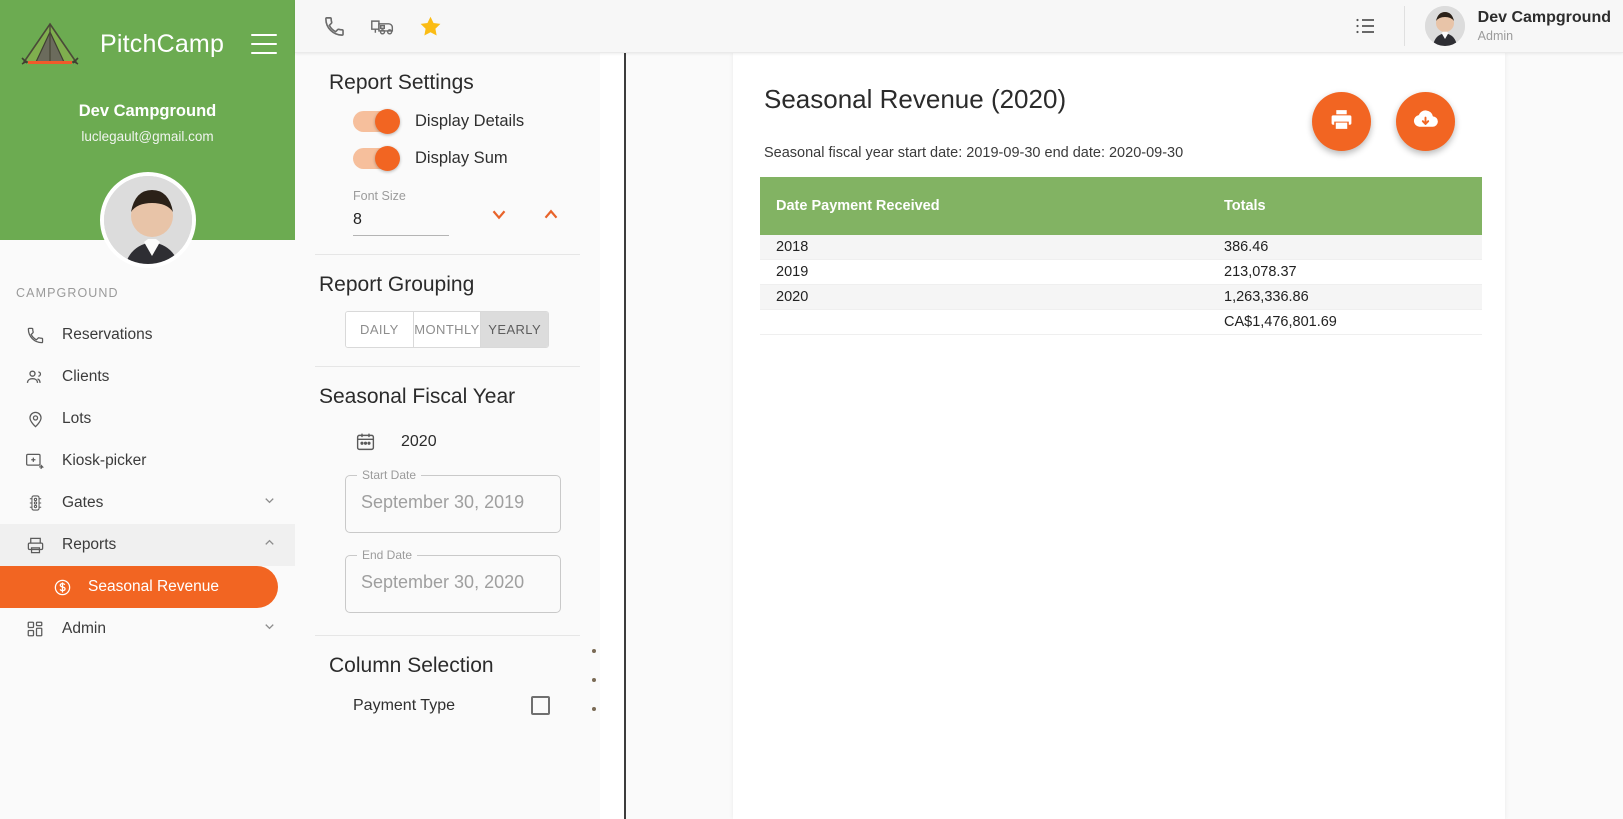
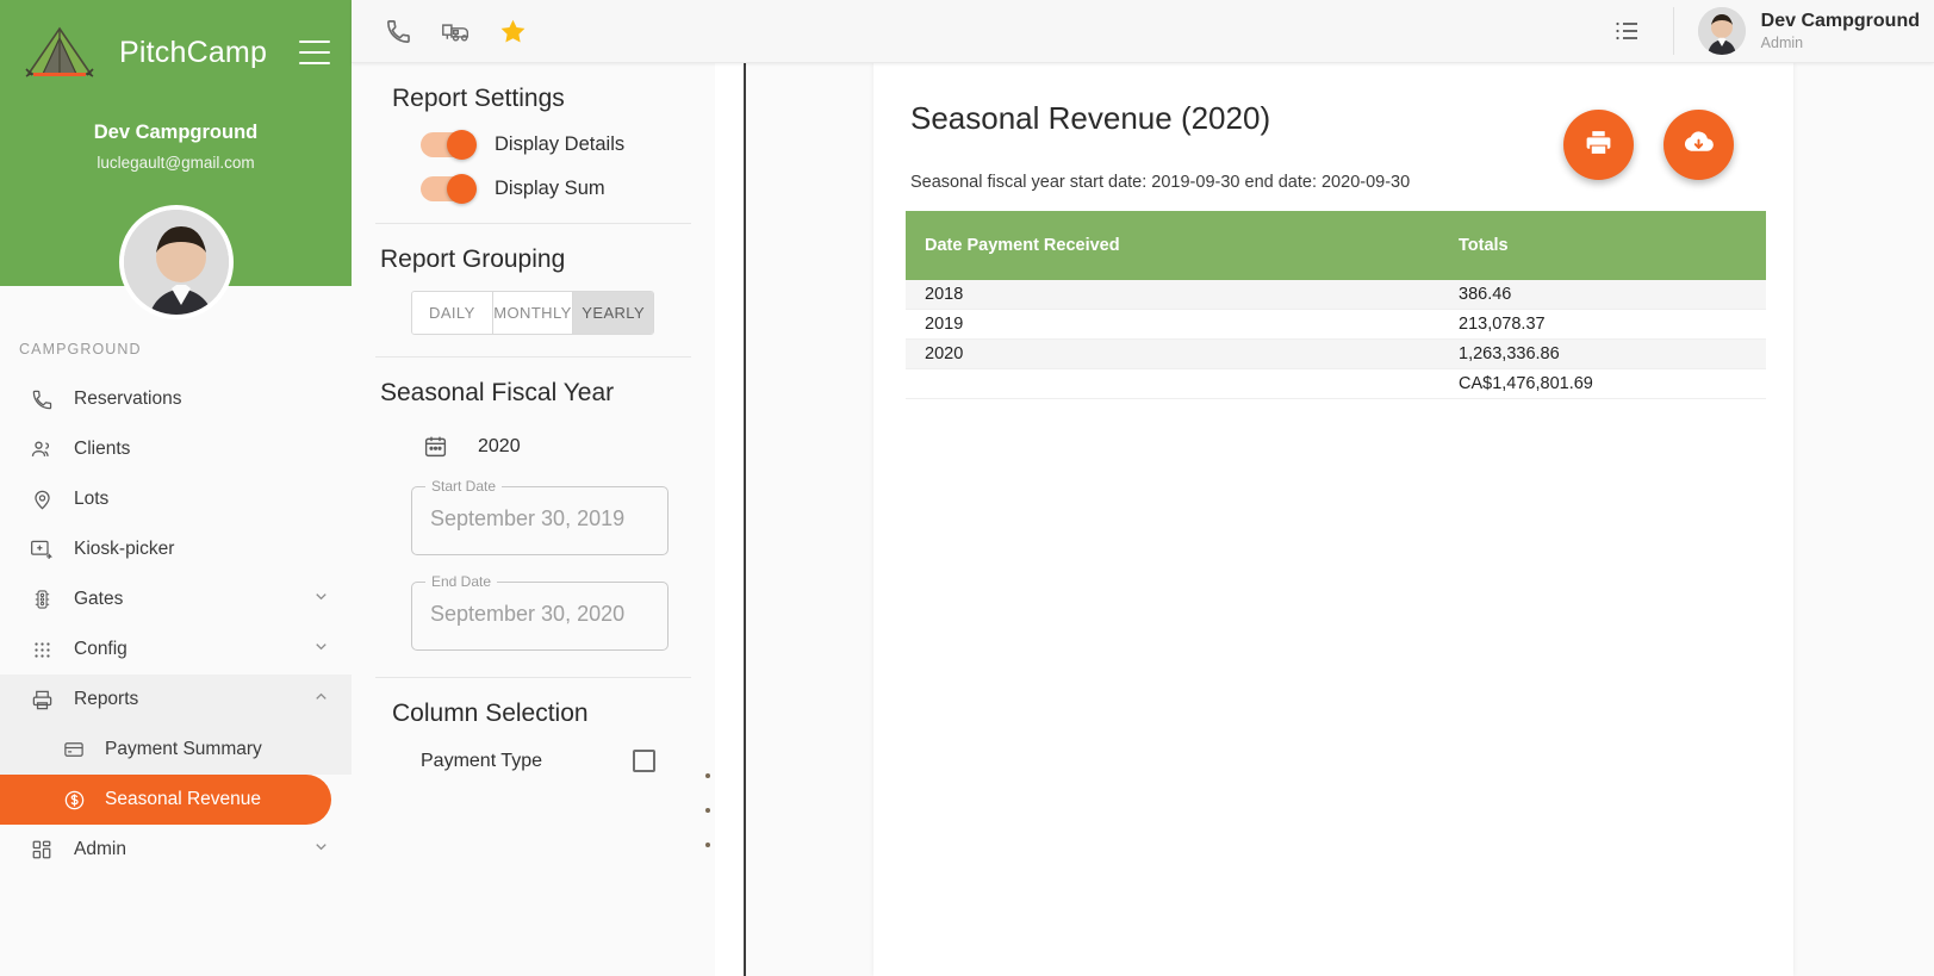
  PitchCamp
  Dev Campground
  luclegault@gmail.com
  CAMPGROUND
  Reservations
  Clients
  Lots
  Kiosk-picker
  Gates
+ Config
  Reports
+ Payment Summary
  Seasonal Revenue
  Admin
  Dev Campground
  Admin
  Report Settings
  Display Details
  Display Sum
- Font Size
- 8
  Report Grouping
  DAILY
  MONTHLY
  YEARLY
  Seasonal Fiscal Year
  2020
  Start Date
  September 30, 2019
  End Date
  September 30, 2020
  Column Selection
  Payment Type
  Seasonal Revenue (2020)
  Seasonal fiscal year start date: 2019-09-30 end date: 2020-09-30
  Date Payment Received	Totals
  2018	386.46
  2019	213,078.37
  2020	1,263,336.86
  	CA$1,476,801.69
